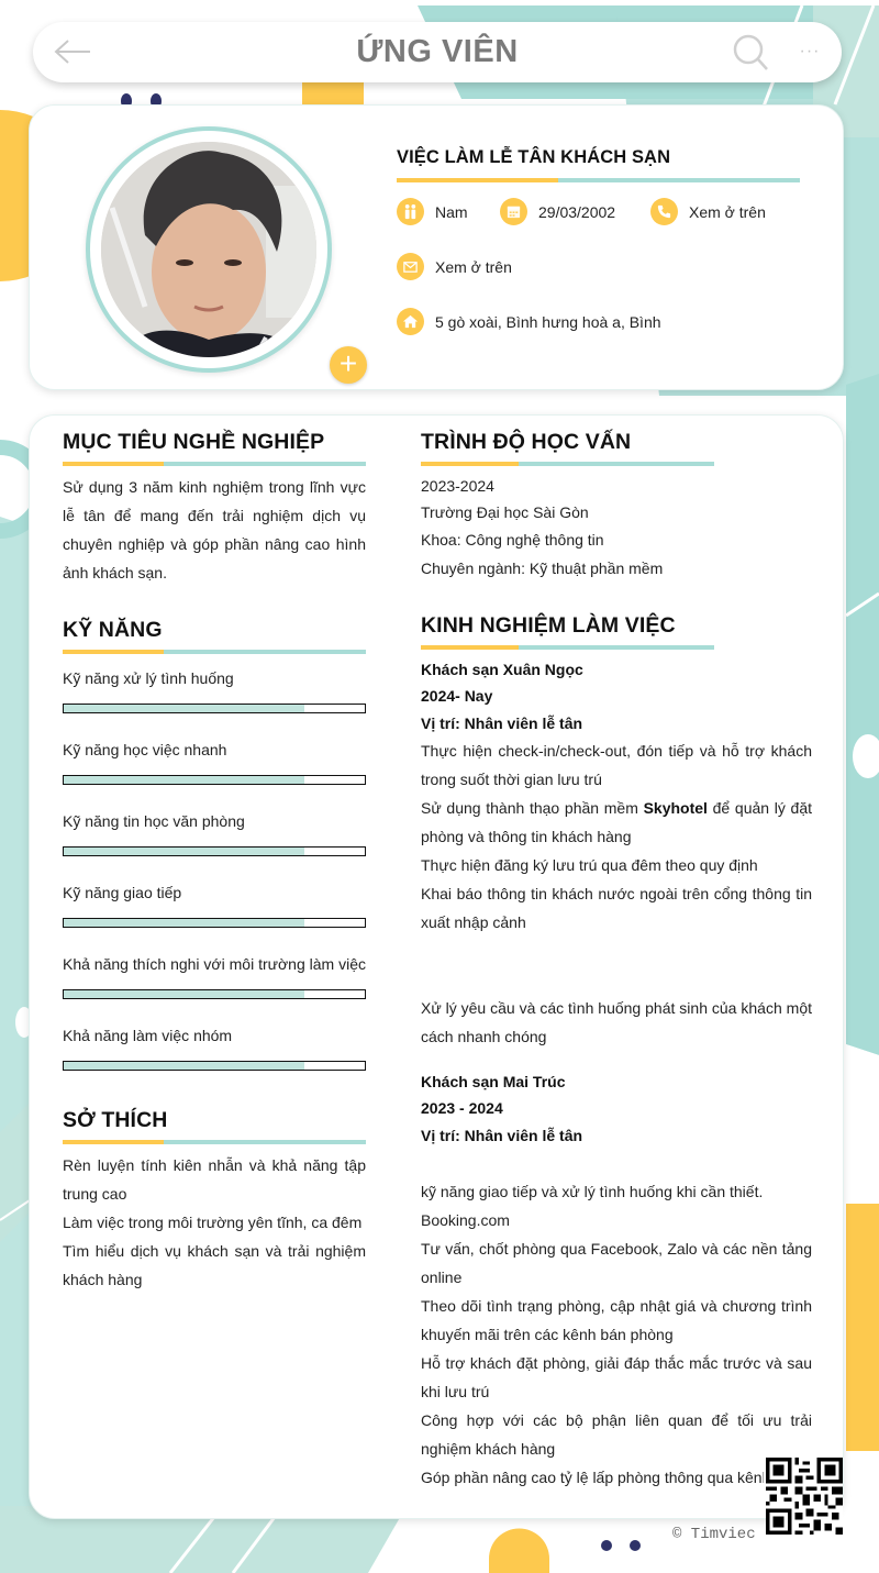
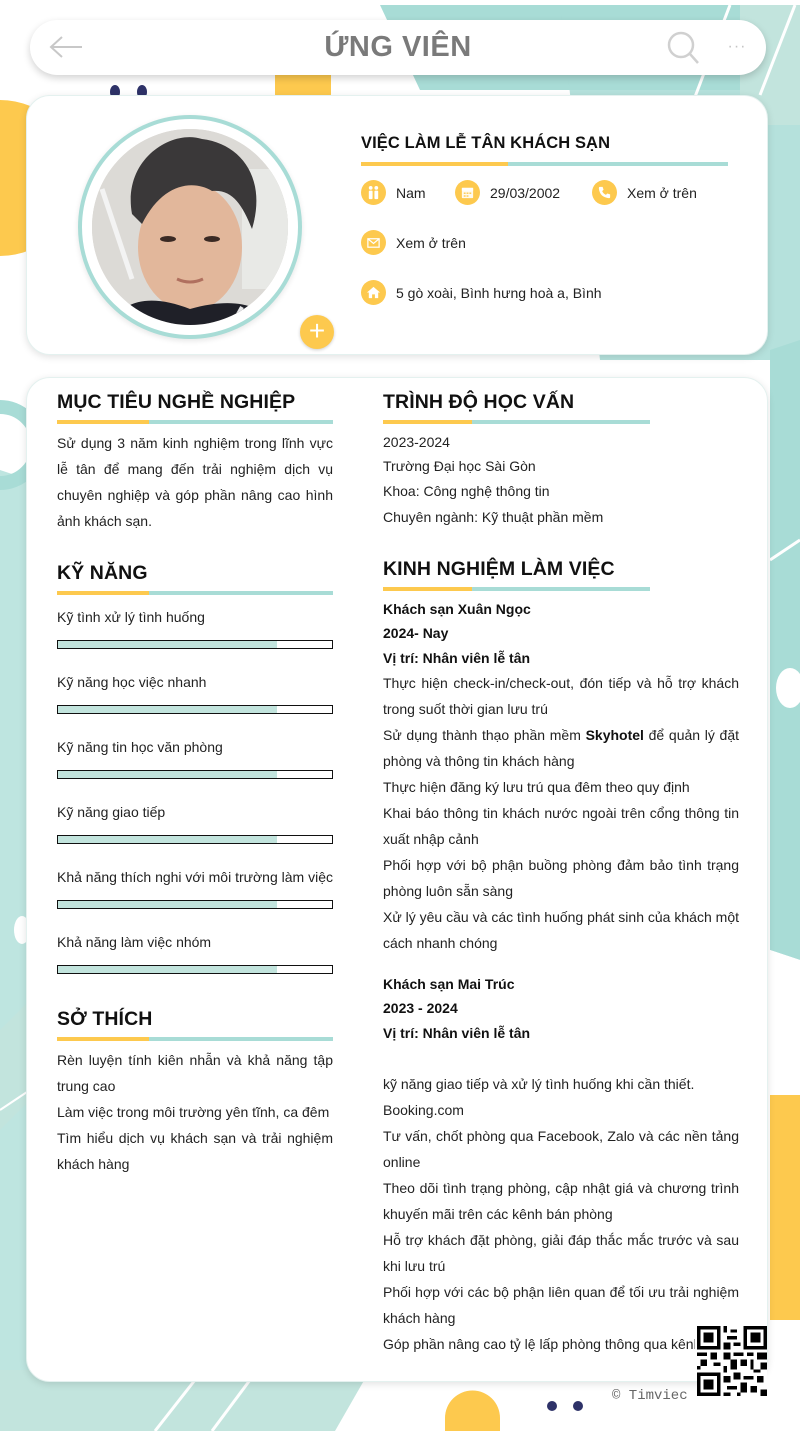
  ỨNG VIÊN
  ···
  +
  VIỆC LÀM LỄ TÂN KHÁCH SẠN
  Nam
  29/03/2002
  Xem ở trên
  Xem ở trên
  5 gò xoài, Bình hưng hoà a, Bình
  MỤC TIÊU NGHỀ NGHIỆP
  Sử dụng 3 năm kinh nghiệm trong lĩnh vực lễ tân để mang đến trải nghiệm dịch vụ chuyên nghiệp và góp phần nâng cao hình ảnh khách sạn.
  KỸ NĂNG
- Kỹ năng xử lý tình huống
+ Kỹ tình xử lý tình huống
  Kỹ năng học việc nhanh
  Kỹ năng tin học văn phòng
  Kỹ năng giao tiếp
  Khả năng thích nghi với môi trường làm việc
  Khả năng làm việc nhóm
  SỞ THÍCH
  Rèn luyện tính kiên nhẫn và khả năng tập trung cao
  Làm việc trong môi trường yên tĩnh, ca đêm
  Tìm hiểu dịch vụ khách sạn và trải nghiệm khách hàng
  TRÌNH ĐỘ HỌC VẤN
  2023-2024
  Trường Đại học Sài Gòn
  Khoa: Công nghệ thông tin
  Chuyên ngành: Kỹ thuật phần mềm
  KINH NGHIỆM LÀM VIỆC
  Khách sạn Xuân Ngọc
  2024- Nay
  Vị trí: Nhân viên lễ tân
  Thực hiện check-in/check-out, đón tiếp và hỗ trợ khách trong suốt thời gian lưu trú
  Sử dụng thành thạo phần mềm Skyhotel để quản lý đặt phòng và thông tin khách hàng
  Thực hiện đăng ký lưu trú qua đêm theo quy định
  Khai báo thông tin khách nước ngoài trên cổng thông tin xuất nhập cảnh
+ Phối hợp với bộ phận buồng phòng đảm bảo tình trạng phòng luôn sẵn sàng
  Xử lý yêu cầu và các tình huống phát sinh của khách một cách nhanh chóng
  Khách sạn Mai Trúc
  2023 - 2024
  Vị trí: Nhân viên lễ tân
  kỹ năng giao tiếp và xử lý tình huống khi cần thiết.
  Booking.com
  Tư vấn, chốt phòng qua Facebook, Zalo và các nền tảng online
  Theo dõi tình trạng phòng, cập nhật giá và chương trình khuyến mãi trên các kênh bán phòng
  Hỗ trợ khách đặt phòng, giải đáp thắc mắc trước và sau khi lưu trú
- Công hợp với các bộ phận liên quan để tối ưu trải nghiệm khách hàng
+ Phối hợp với các bộ phận liên quan để tối ưu trải nghiệm khách hàng
  Góp phần nâng cao tỷ lệ lấp phòng thông qua kên
  © Timviec
